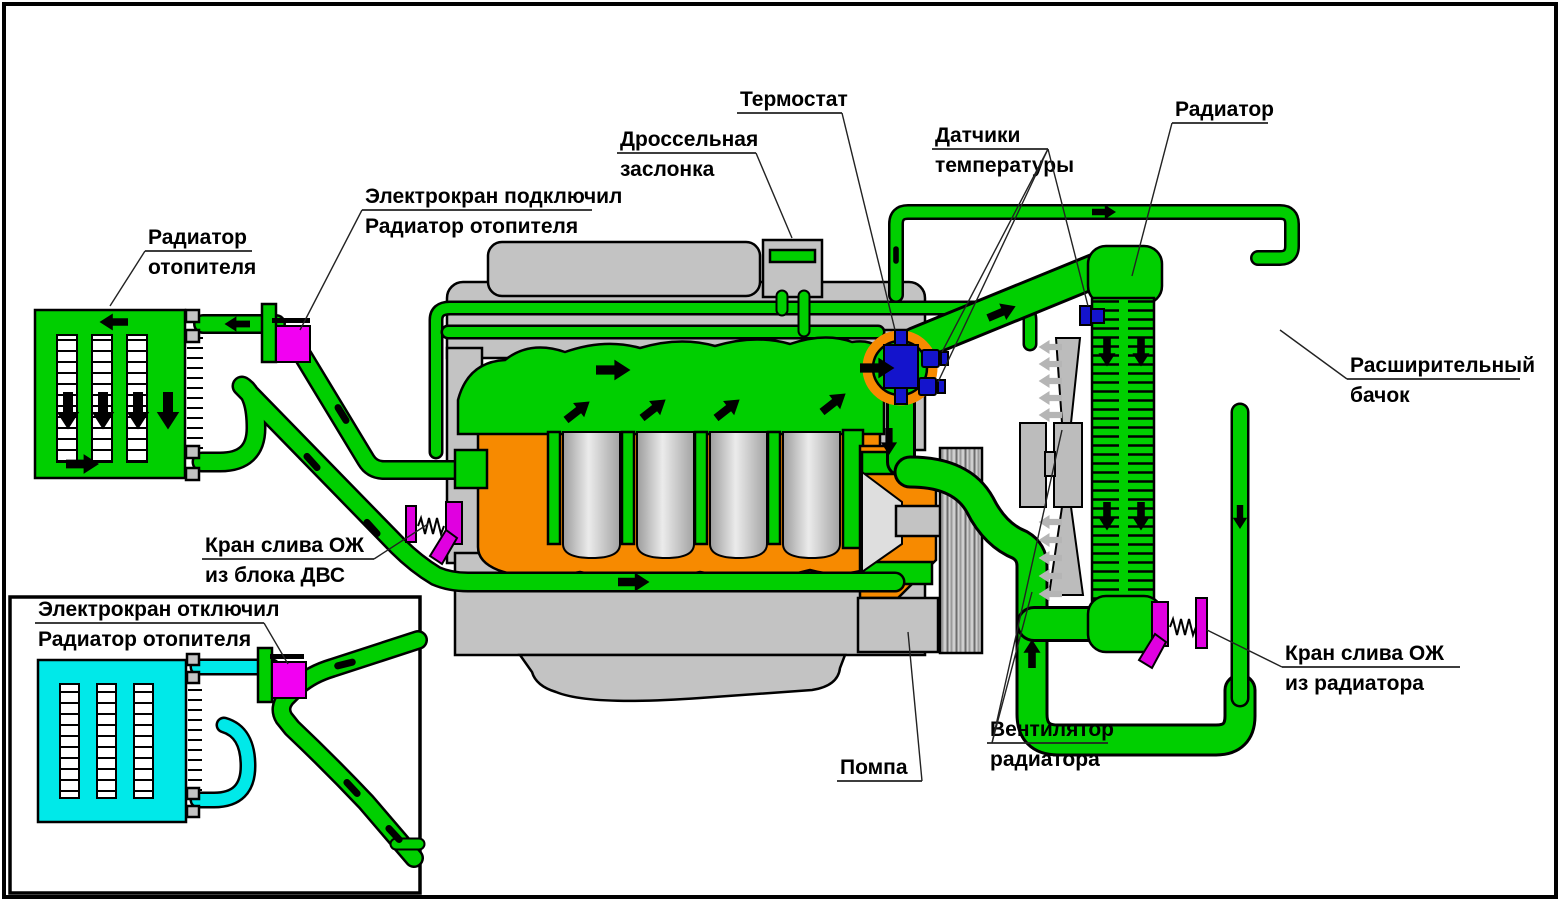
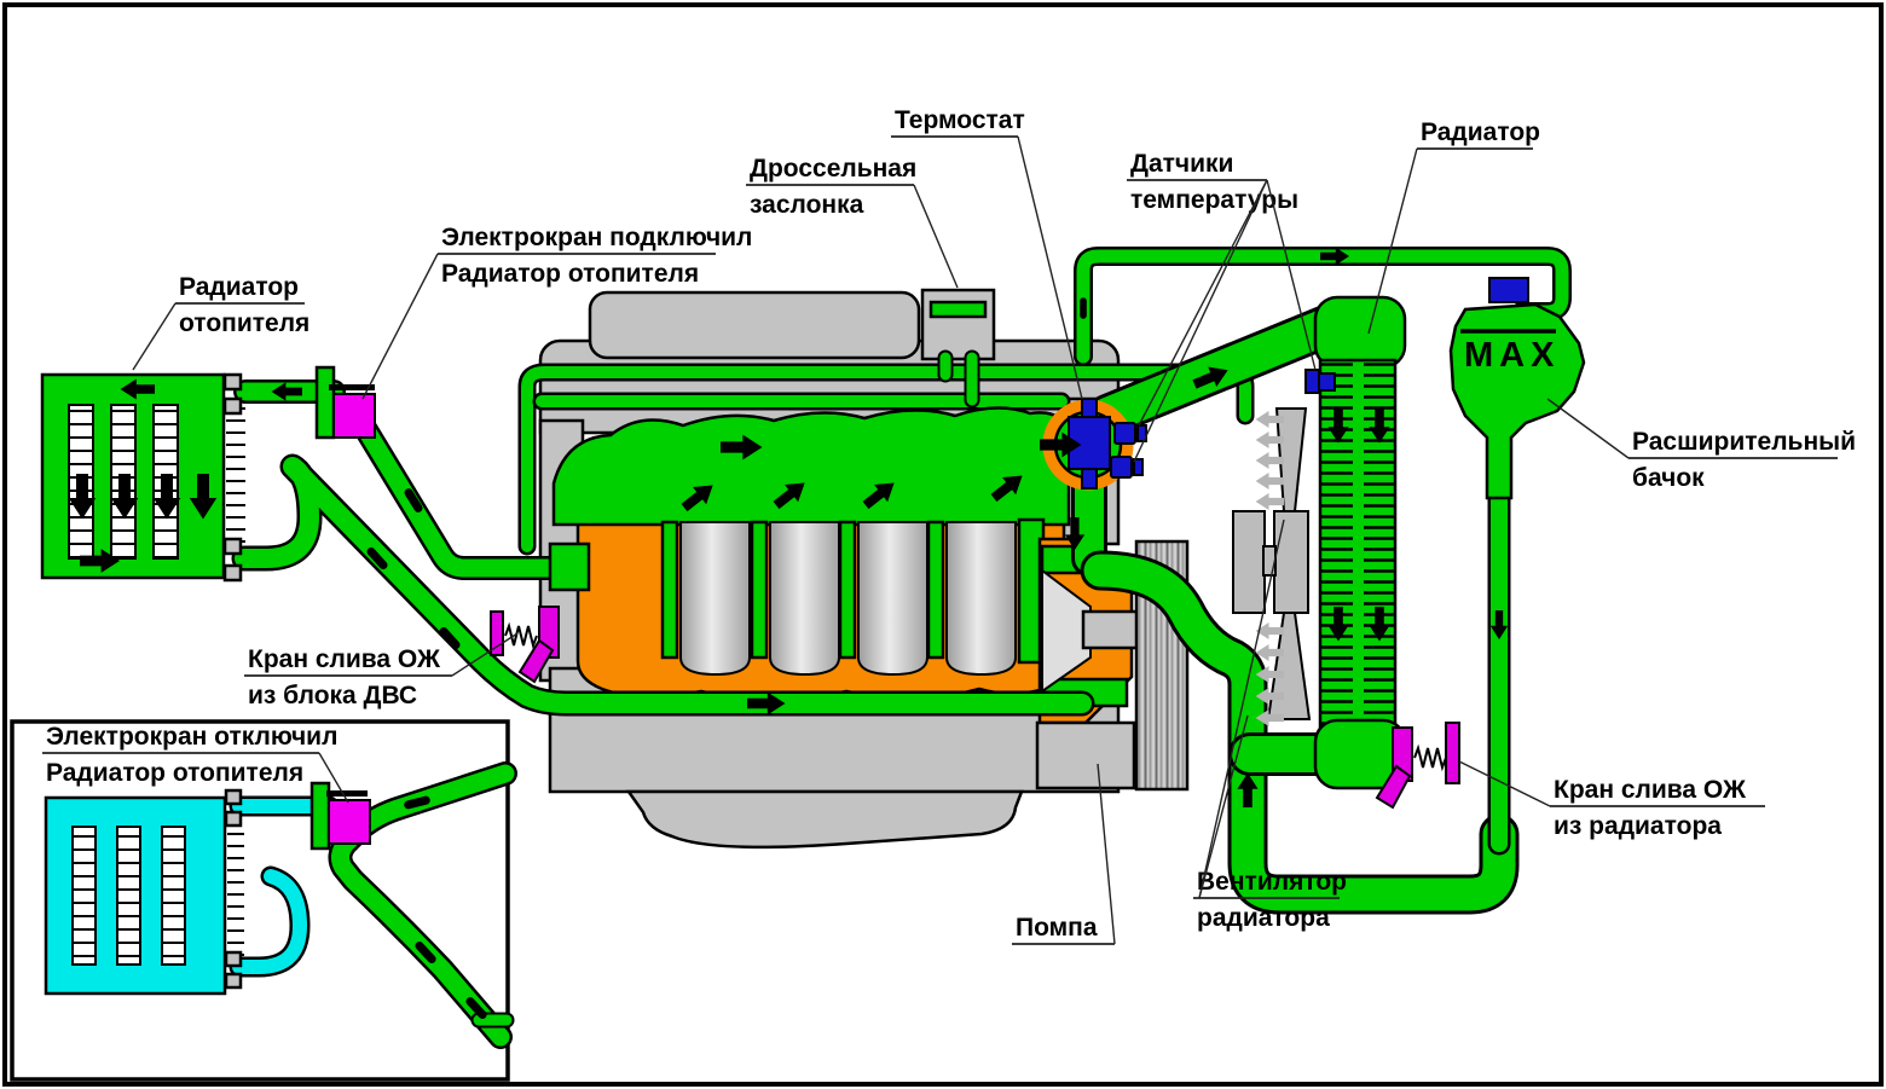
+ MAX
  Термостат
  Дроссельная
  заслонка
  Датчики
  температуры
  Радиатор
  Электрокран подключил
  Радиатор отопителя
  Радиатор
  отопителя
  Расширительный
  бачок
  Кран слива ОЖ
  из блока ДВС
  Электрокран отключил
  Радиатор отопителя
  Помпа
  Вентилятор
  радиатора
  Кран слива ОЖ
  из радиатора
